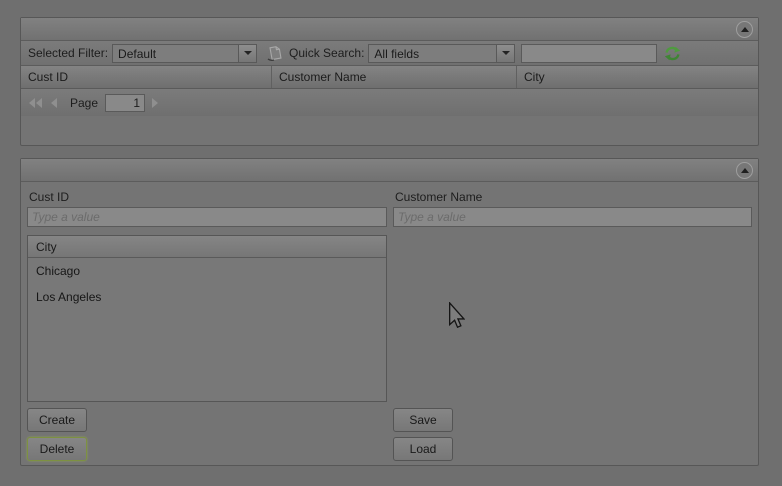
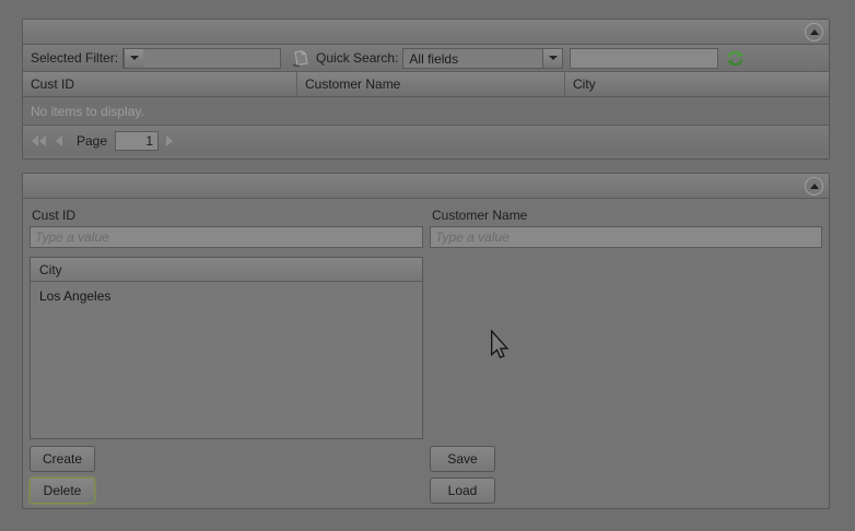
  Selected Filter:
- Default
  Quick Search:
  All fields
  Cust ID
  Customer Name
  City
+ No items to display.
  Page
  1
  Cust ID
  Type a value
  City
- Chicago
  Los Angeles
  Customer Name
  Type a value
  Create
  Delete
  Save
  Load
